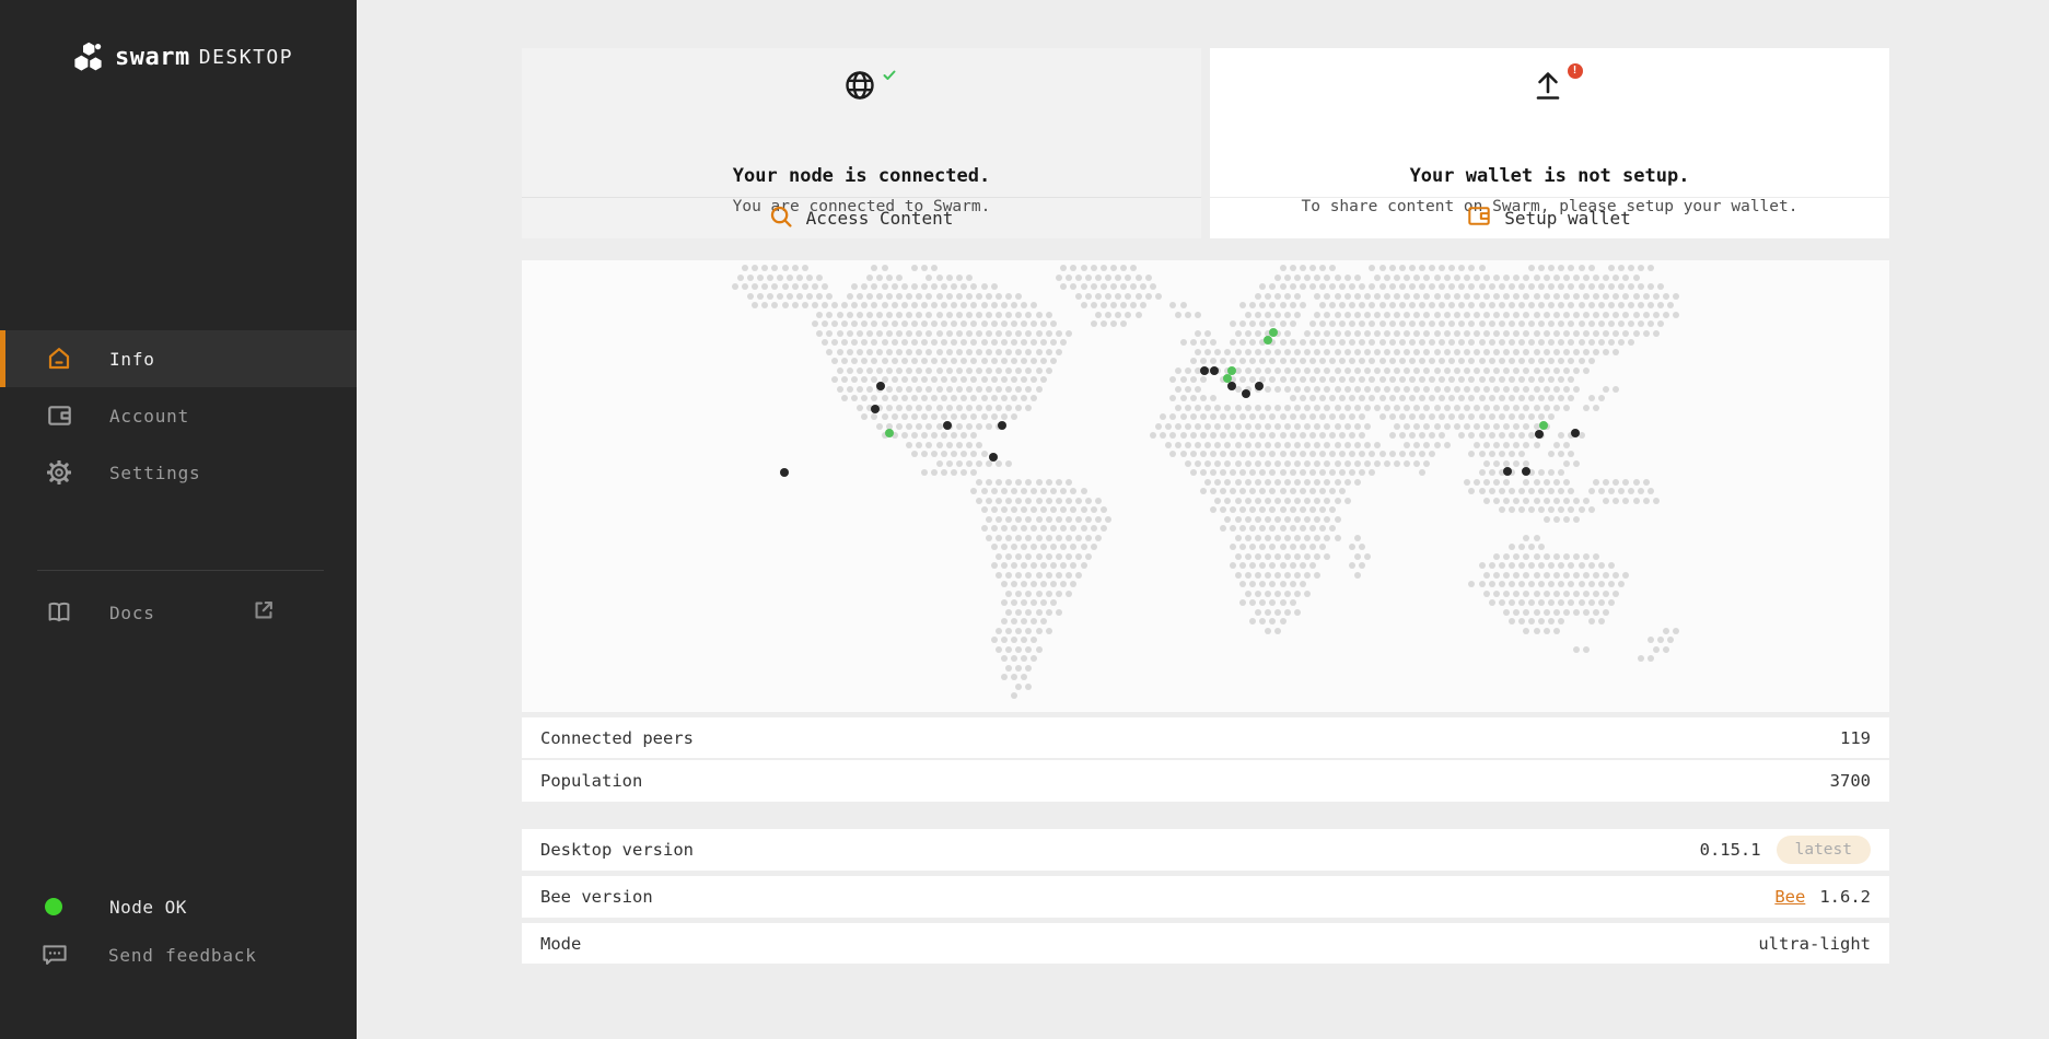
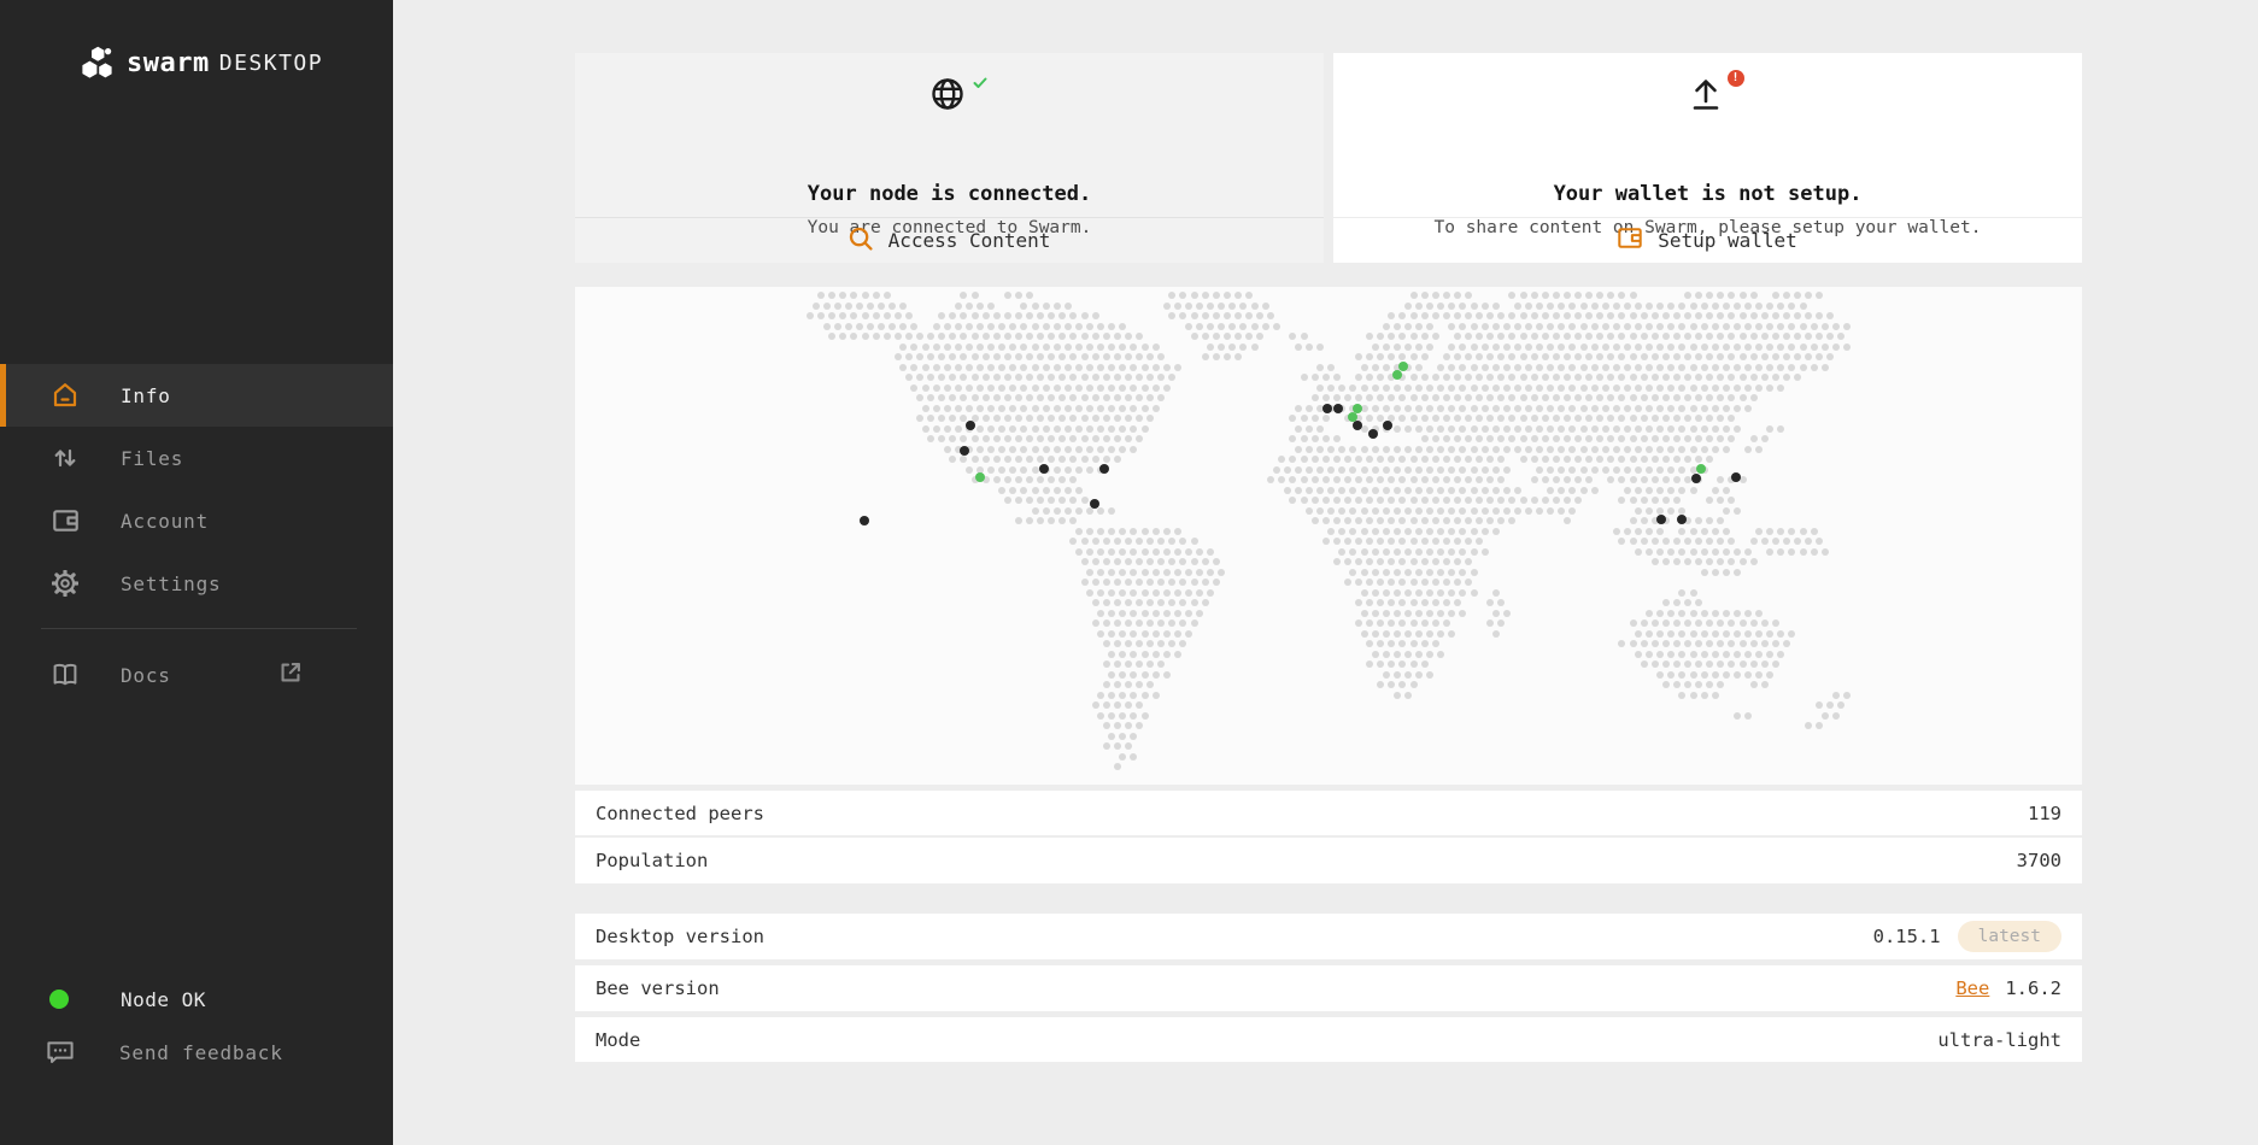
  swarm
  DESKTOP
  Info
+ Files
  Account
  Settings
  Docs
  Node OK
  Send feedback
  Your node is connected.
  You are connected to Swarm.
  Access Content
  !
  Your wallet is not setup.
  To share content on Swarm, please setup your wallet.
  Setup wallet
  Connected peers
  119
  Population
  3700
  Desktop version
  0.15.1
  latest
  Bee version
  Bee
  1.6.2
  Mode
  ultra-light
